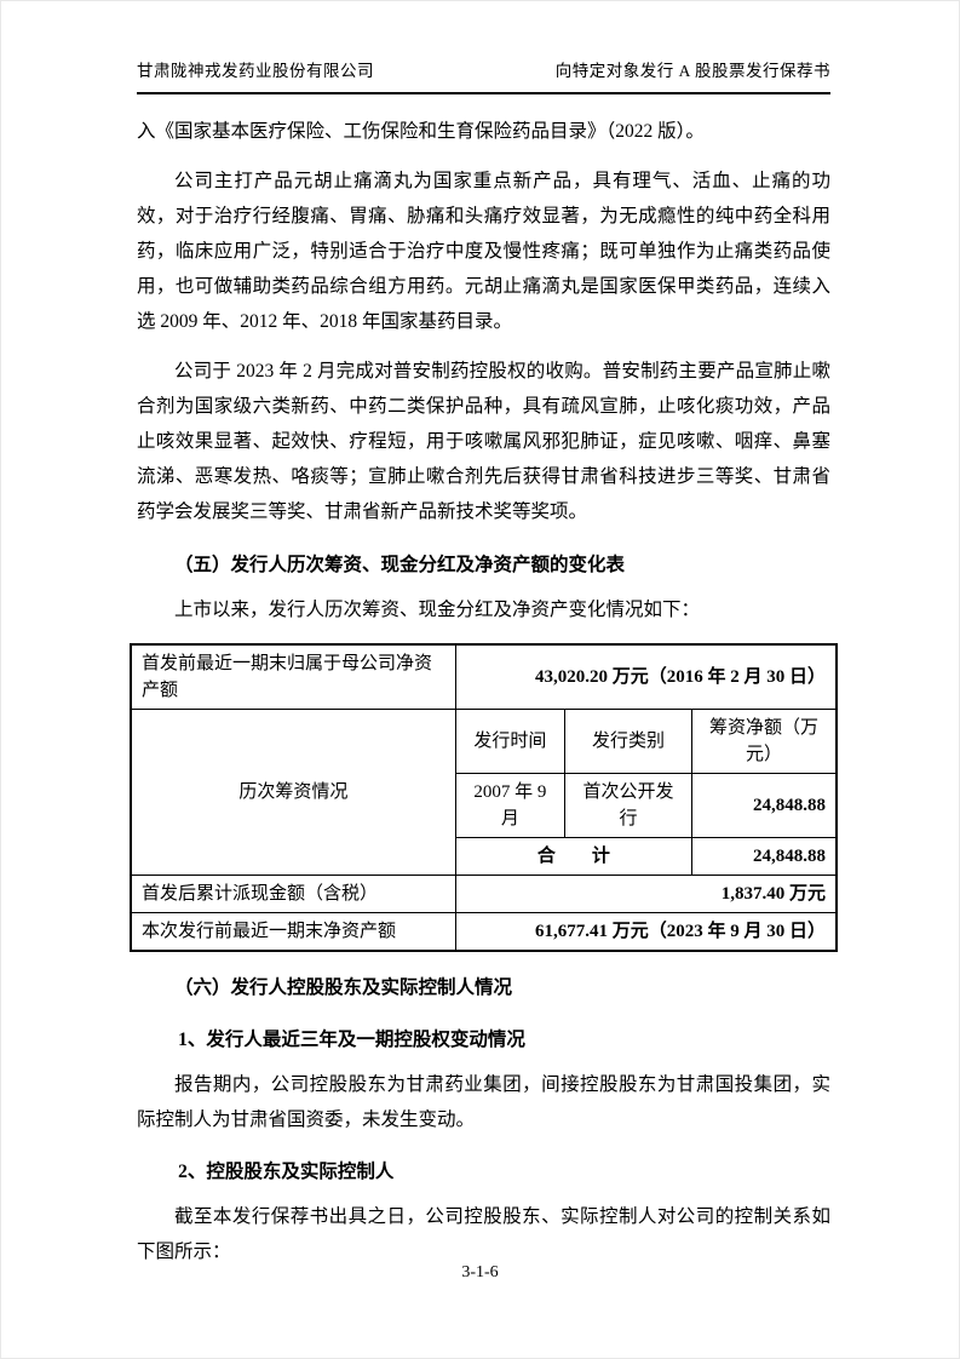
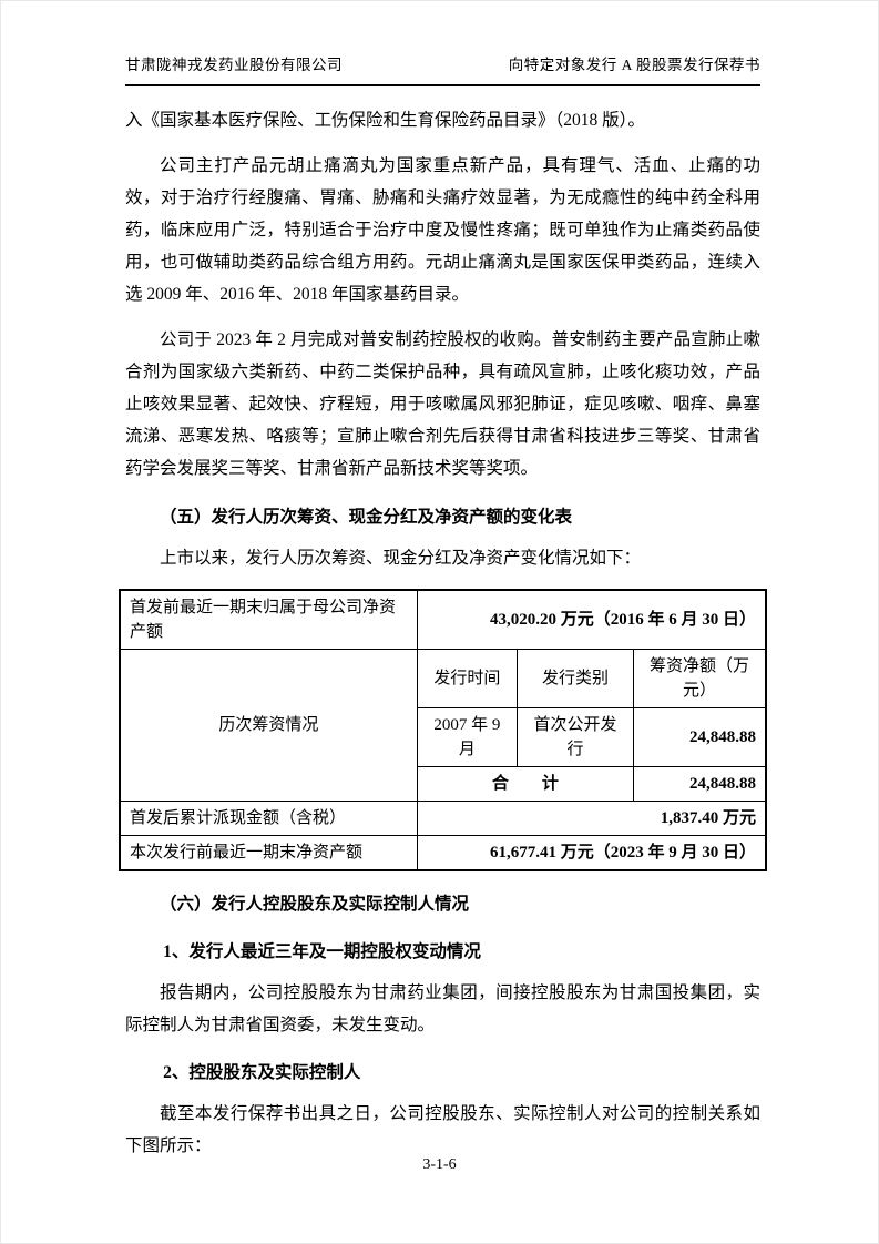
  甘肃陇神戎发药业股份有限公司
  向特定对象发行 A 股股票发行保荐书
- 入《国家基本医疗保险、工伤保险和生育保险药品目录》（2022 版）。
+ 入《国家基本医疗保险、工伤保险和生育保险药品目录》（2018 版）。
- 公司主打产品元胡止痛滴丸为国家重点新产品，具有理气、活血、止痛的功效，对于治疗行经腹痛、胃痛、胁痛和头痛疗效显著，为无成瘾性的纯中药全科用药，临床应用广泛，特别适合于治疗中度及慢性疼痛；既可单独作为止痛类药品使用，也可做辅助类药品综合组方用药。元胡止痛滴丸是国家医保甲类药品，连续入选 2009 年、2012 年、2018 年国家基药目录。
+ 公司主打产品元胡止痛滴丸为国家重点新产品，具有理气、活血、止痛的功效，对于治疗行经腹痛、胃痛、胁痛和头痛疗效显著，为无成瘾性的纯中药全科用药，临床应用广泛，特别适合于治疗中度及慢性疼痛；既可单独作为止痛类药品使用，也可做辅助类药品综合组方用药。元胡止痛滴丸是国家医保甲类药品，连续入选 2009 年、2016 年、2018 年国家基药目录。
  公司于 2023 年 2 月完成对普安制药控股权的收购。普安制药主要产品宣肺止嗽合剂为国家级六类新药、中药二类保护品种，具有疏风宣肺，止咳化痰功效，产品止咳效果显著、起效快、疗程短，用于咳嗽属风邪犯肺证，症见咳嗽、咽痒、鼻塞流涕、恶寒发热、咯痰等；宣肺止嗽合剂先后获得甘肃省科技进步三等奖、甘肃省药学会发展奖三等奖、甘肃省新产品新技术奖等奖项。
  （五）发行人历次筹资、现金分红及净资产额的变化表
  上市以来，发行人历次筹资、现金分红及净资产变化情况如下：
- 首发前最近一期末归属于母公司净资产额	43,020.20 万元（2016 年 2 月 30 日）
+ 首发前最近一期末归属于母公司净资产额	43,020.20 万元（2016 年 6 月 30 日）
  历次筹资情况	发行时间	发行类别	筹资净额（万元）
  2007 年 9 月	首次公开发行	24,848.88
  合 计	24,848.88
  首发后累计派现金额（含税）	1,837.40 万元
  本次发行前最近一期末净资产额	61,677.41 万元（2023 年 9 月 30 日）
  （六）发行人控股股东及实际控制人情况
  1、发行人最近三年及一期控股权变动情况
  报告期内，公司控股股东为甘肃药业集团，间接控股股东为甘肃国投集团，实际控制人为甘肃省国资委，未发生变动。
  2、控股股东及实际控制人
  截至本发行保荐书出具之日，公司控股股东、实际控制人对公司的控制关系如下图所示：
  3-1-6
